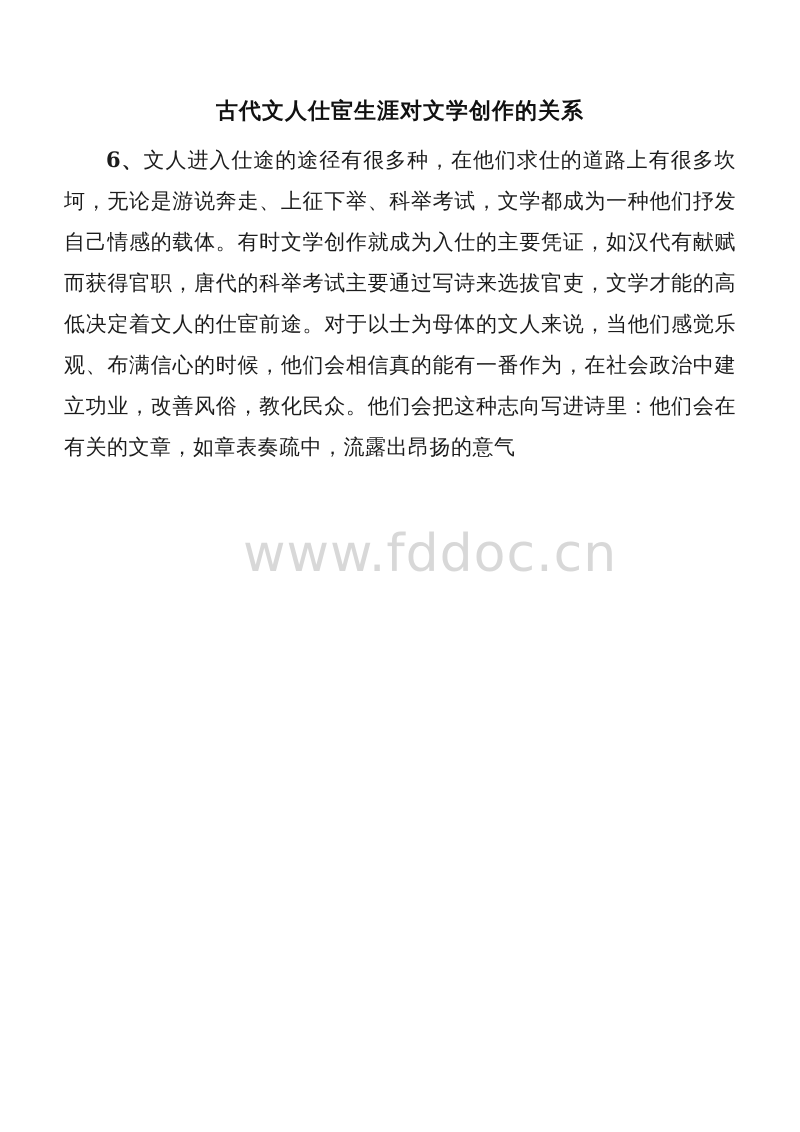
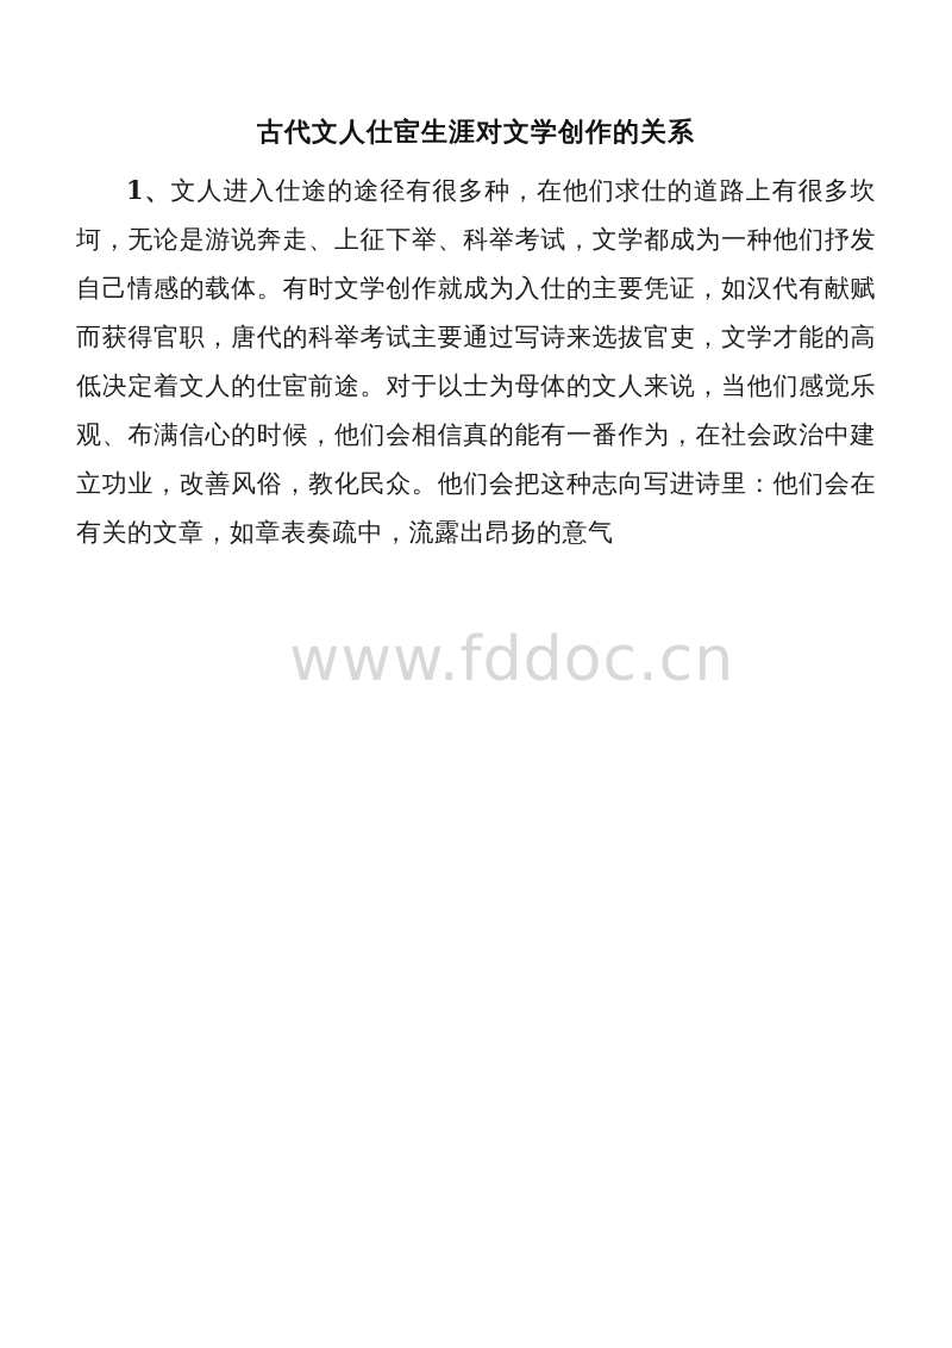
  www.fddoc.cn
  古代文人仕宦生涯对文学创作的关系
- 6、文人进入仕途的途径有很多种，在他们求仕的道路上有很多坎坷，无论是游说奔走、上征下举、科举考试，文学都成为一种他们抒发自己情感的载体。有时文学创作就成为入仕的主要凭证，如汉代有献赋而获得官职，唐代的科举考试主要通过写诗来选拔官吏，文学才能的高低决定着文人的仕宦前途。对于以士为母体的文人来说，当他们感觉乐观、布满信心的时候，他们会相信真的能有一番作为，在社会政治中建立功业，改善风俗，教化民众。他们会把这种志向写进诗里：他们会在有关的文章，如章表奏疏中，流露出昂扬的意气
+ 1、文人进入仕途的途径有很多种，在他们求仕的道路上有很多坎坷，无论是游说奔走、上征下举、科举考试，文学都成为一种他们抒发自己情感的载体。有时文学创作就成为入仕的主要凭证，如汉代有献赋而获得官职，唐代的科举考试主要通过写诗来选拔官吏，文学才能的高低决定着文人的仕宦前途。对于以士为母体的文人来说，当他们感觉乐观、布满信心的时候，他们会相信真的能有一番作为，在社会政治中建立功业，改善风俗，教化民众。他们会把这种志向写进诗里：他们会在有关的文章，如章表奏疏中，流露出昂扬的意气
